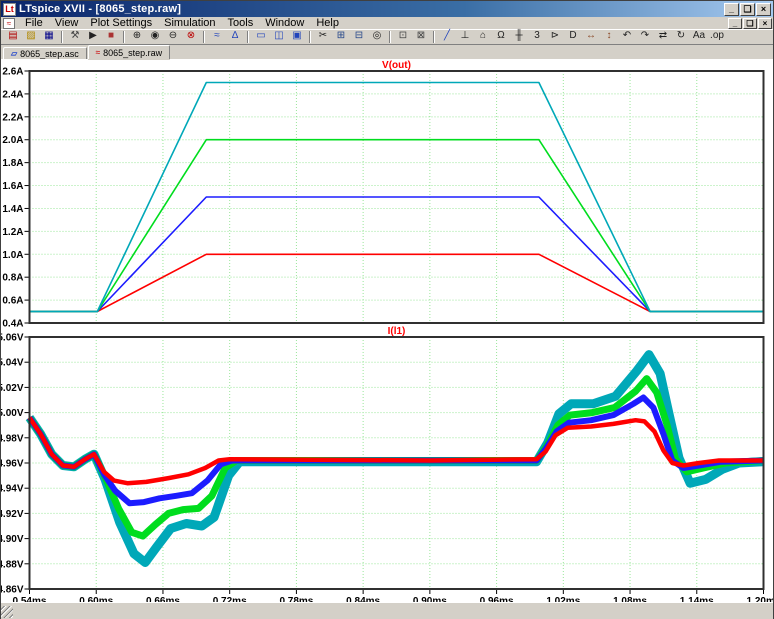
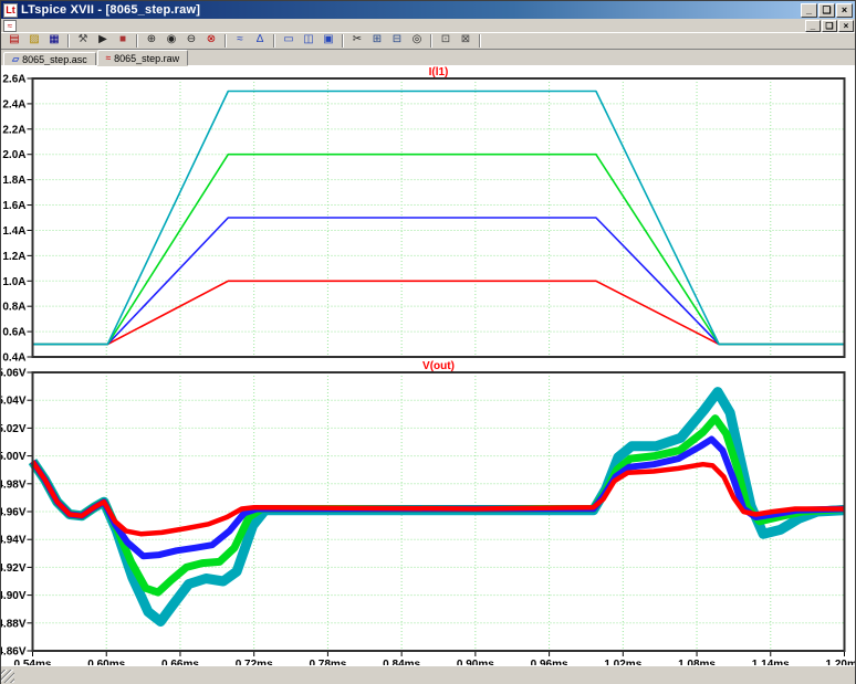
  Lt
  LTspice XVII - [8065_step.raw]
  _
  ❏
  ×
  ≈
- File
- View
- Plot Settings
- Simulation
- Tools
- Window
- Help
  _
  ❏
  ×
  ▤
  ▨
  ▦
  ⚒
  ▶
  ■
  ⊕
  ◉
  ⊖
  ⊗
  ≈
  ∆
  ▭
  ◫
  ▣
  ✂
  ⊞
  ⊟
  ◎
  ⊡
  ⊠
- ╱
- ⊥
- ⌂
- Ω
- ╫
- 3
- ⊳
- D
- ↔
- ↕
- ↶
- ↷
- ⇄
- ↻
- Aa
- .op
  ▱
  8065_step.asc
  ≈
  8065_step.raw
  2.6A
  2.4A
  2.2A
  2.0A
  1.8A
  1.6A
  1.4A
  1.2A
  1.0A
  0.8A
  0.6A
  0.4A
- V(out)
+ I(l1)
  5.06V
  5.04V
  5.02V
  5.00V
  4.98V
  4.96V
  4.94V
  4.92V
  4.90V
  4.88V
  4.86V
  0.54ms
  0.60ms
  0.66ms
  0.72ms
  0.78ms
  0.84ms
  0.90ms
  0.96ms
  1.02ms
  1.08ms
  1.14ms
  1.20m
- I(l1)
+ V(out)
